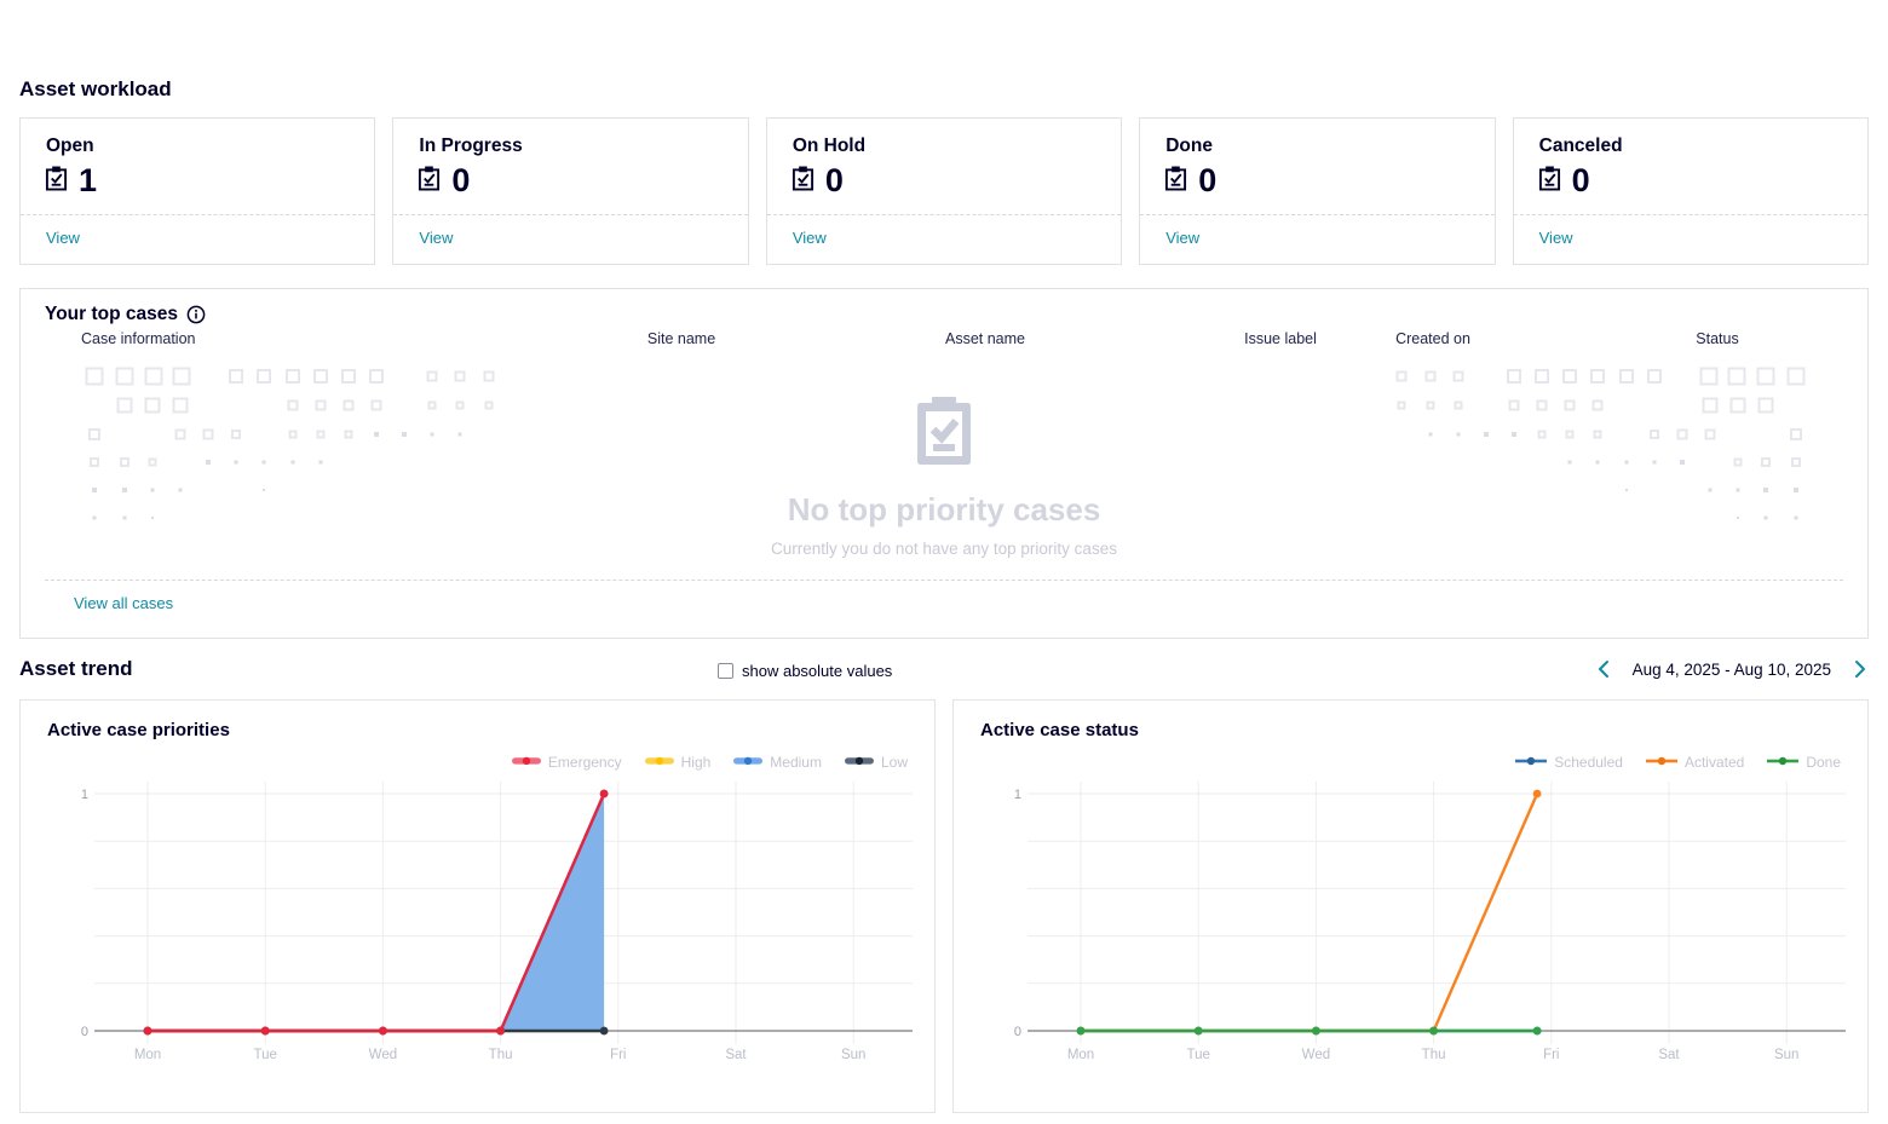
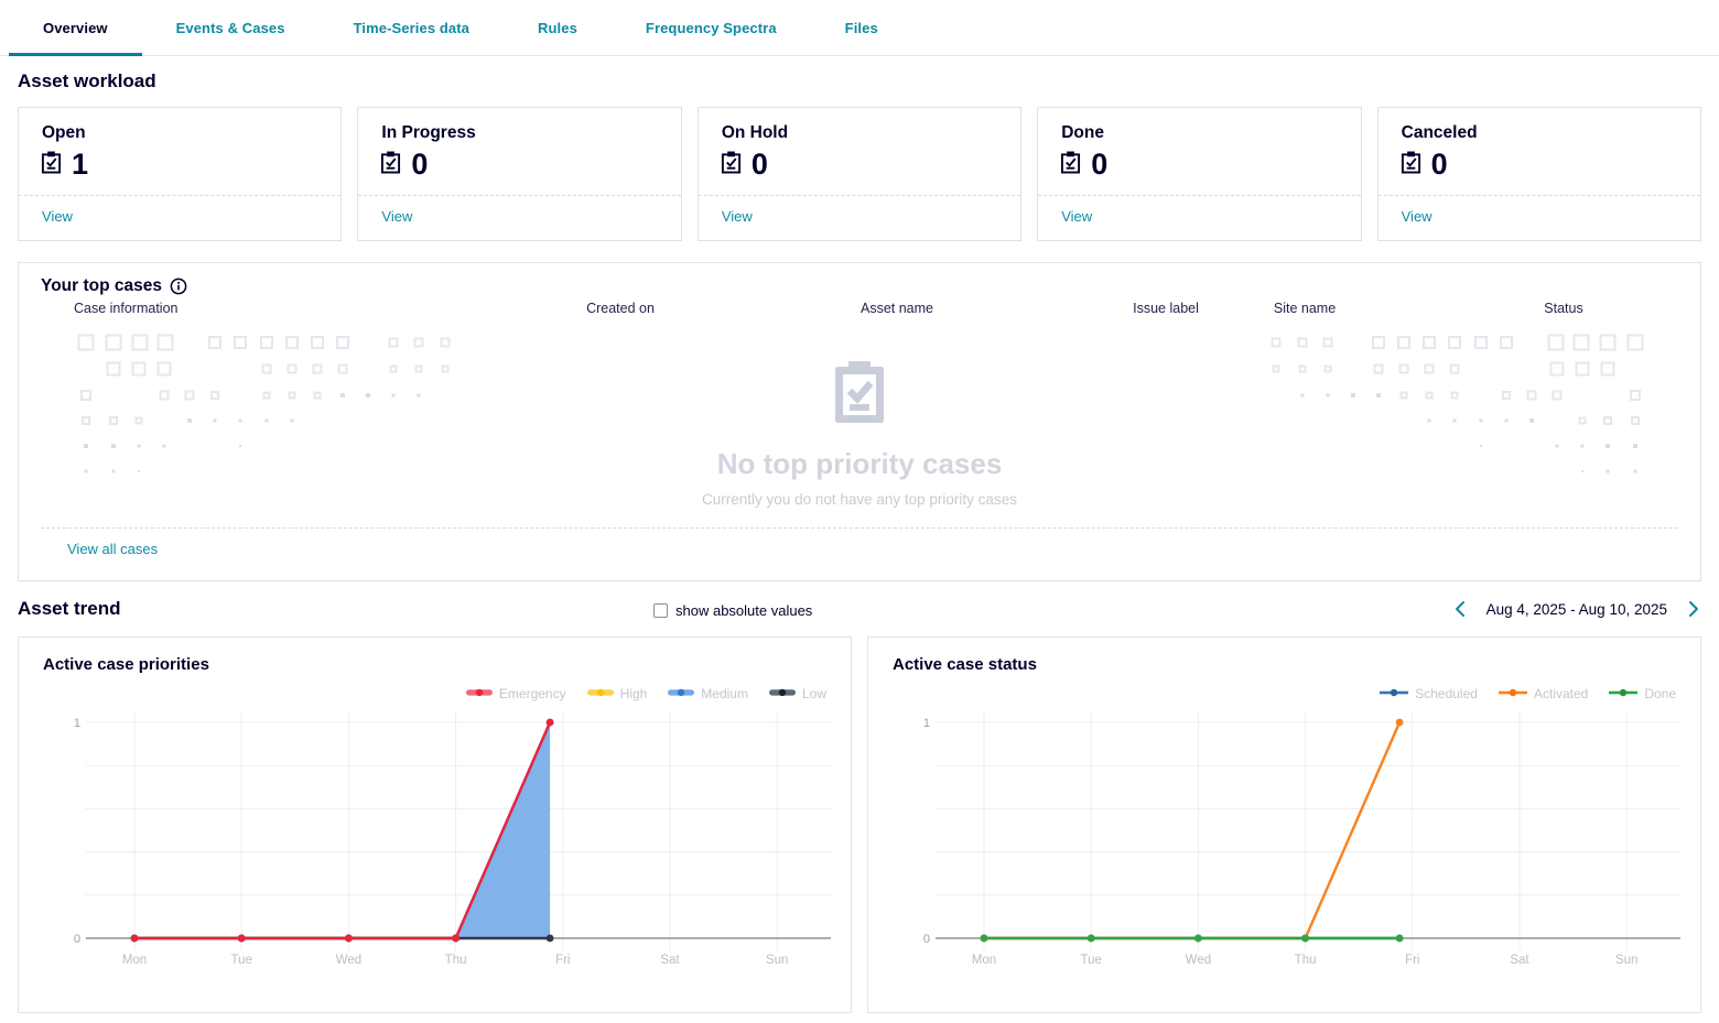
+ Overview
+ Events & Cases
+ Time-Series data
+ Rules
+ Frequency Spectra
+ Files
  Asset workload
  Open
  1
  View
  In Progress
  0
  View
  On Hold
  0
  View
  Done
  0
  View
  Canceled
  0
  View
  Your top cases
  Case information
- Site name
+ Created on
  Asset name
  Issue label
- Created on
+ Site name
  Status
  No top priority cases
  Currently you do not have any top priority cases
  View all cases
  Asset trend
  show absolute values
  Aug 4, 2025 - Aug 10, 2025
  Active case priorities
  Emergency
  High
  Medium
  Low
  0
  1
  Mon
  Tue
  Wed
  Thu
  Fri
  Sat
  Sun
  Active case status
  Scheduled
  Activated
  Done
  0
  1
  Mon
  Tue
  Wed
  Thu
  Fri
  Sat
  Sun
